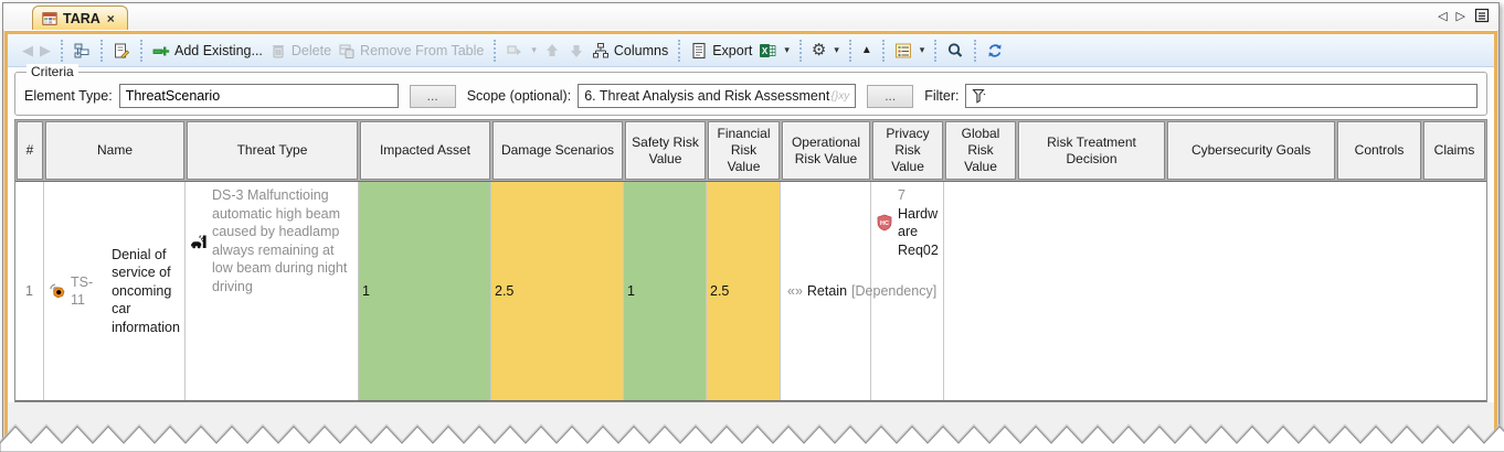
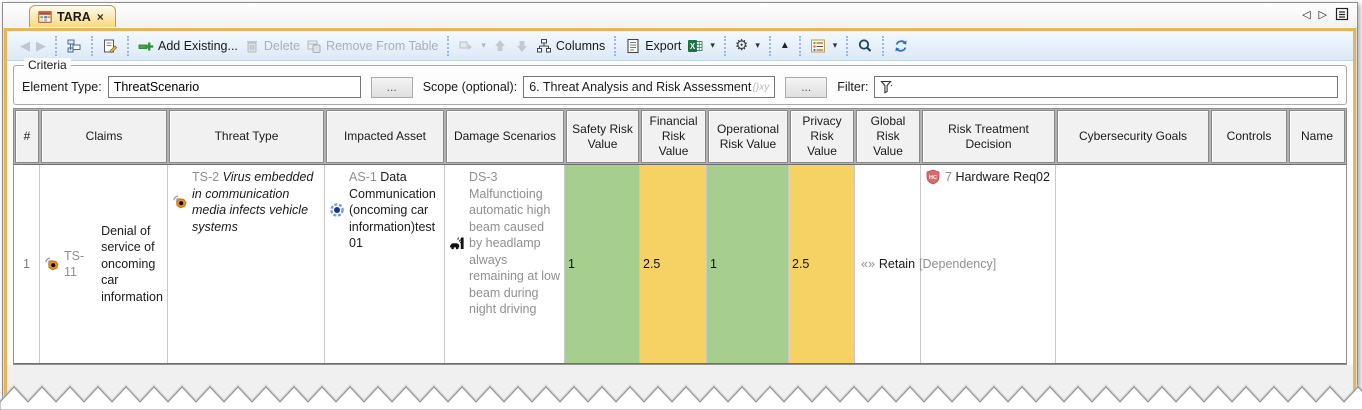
  TARA
  ×
  ◁
  ▷
  ◀
  ▶
  Add Existing...
  Delete
  Remove From Table
  ▾
  Columns
  Export
  X
  ▾
  ⚙
  ▾
  ▲
  ▾
  Criteria
  Element Type:
  ThreatScenario
  ...
  Scope (optional):
  6. Threat Analysis and Risk Assessment
  {}xy
  ...
  Filter:
  #
- Name
+ Claims
  Threat Type
  Impacted Asset
  Damage Scenarios
  Safety Risk Value
  Financial Risk Value
  Operational Risk Value
  Privacy Risk Value
  Global Risk Value
  Risk Treatment Decision
  Cybersecurity Goals
  Controls
- Claims
+ Name
  1
  TS-11
  Denial of service of oncoming car information
+ TS-2 Virus embedded in communication media infects vehicle systems
+ AS-1 Data Communication (oncoming car information)test01
  DS-3 Malfunctioing automatic high beam caused by headlamp always remaining at low beam during night driving
  1
  2.5
  1
  2.5
  «»
  Retain
  [Dependency]
  7 Hardware Req02
